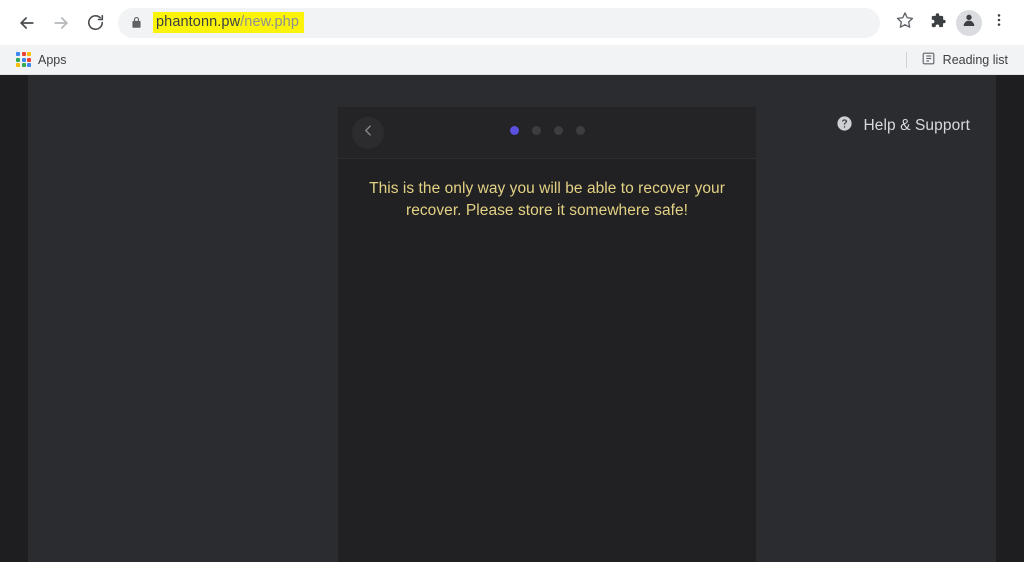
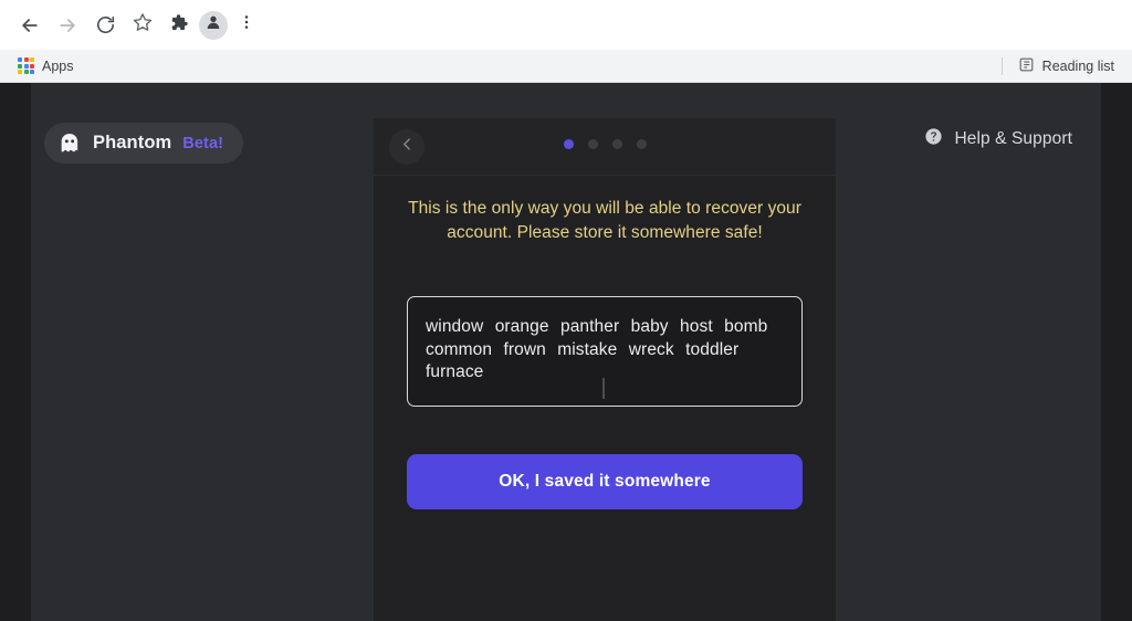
- phantonn.pw
- /new.php
  Apps
  Reading list
+ Phantom
+ Beta!
  Help & Support
- This is the only way you will be able to recover your recover. Please store it somewhere safe!
+ This is the only way you will be able to recover your account. Please store it somewhere safe!
+ window orange panther baby host bomb common frown mistake wreck toddler furnace
+ OK, I saved it somewhere
